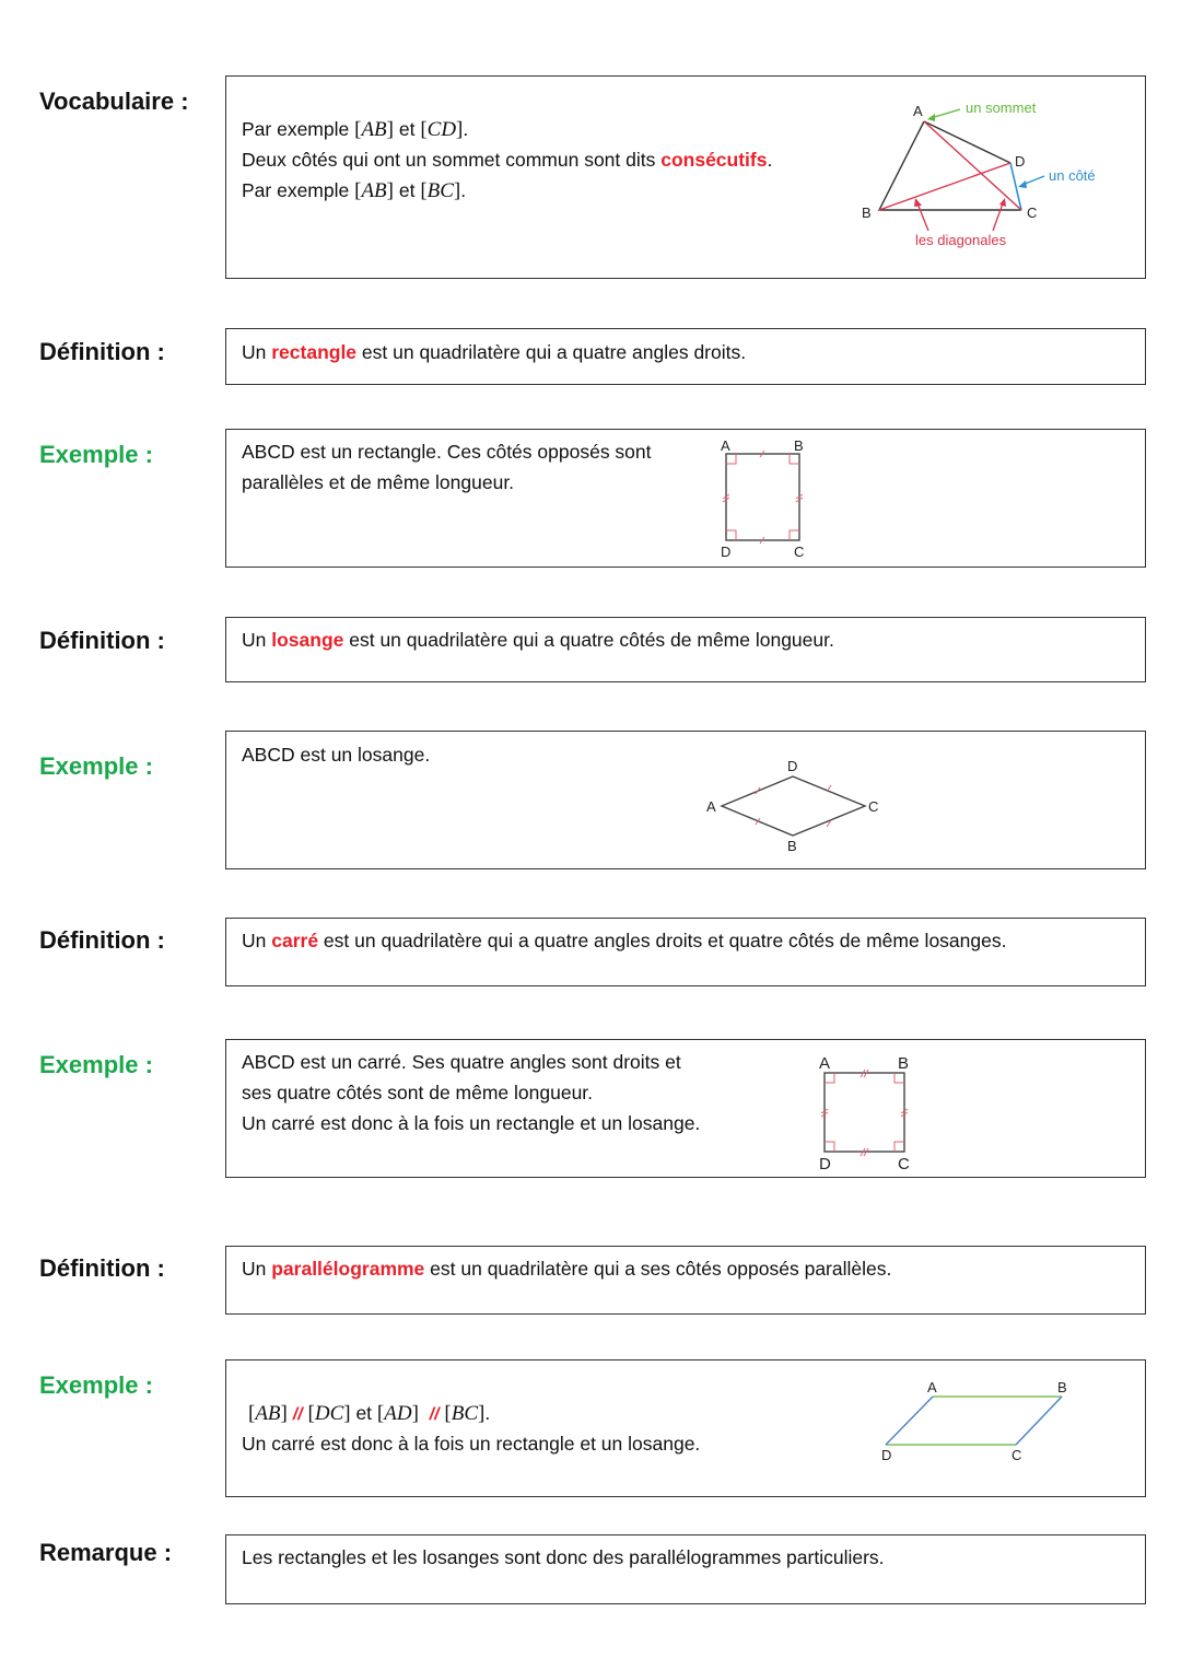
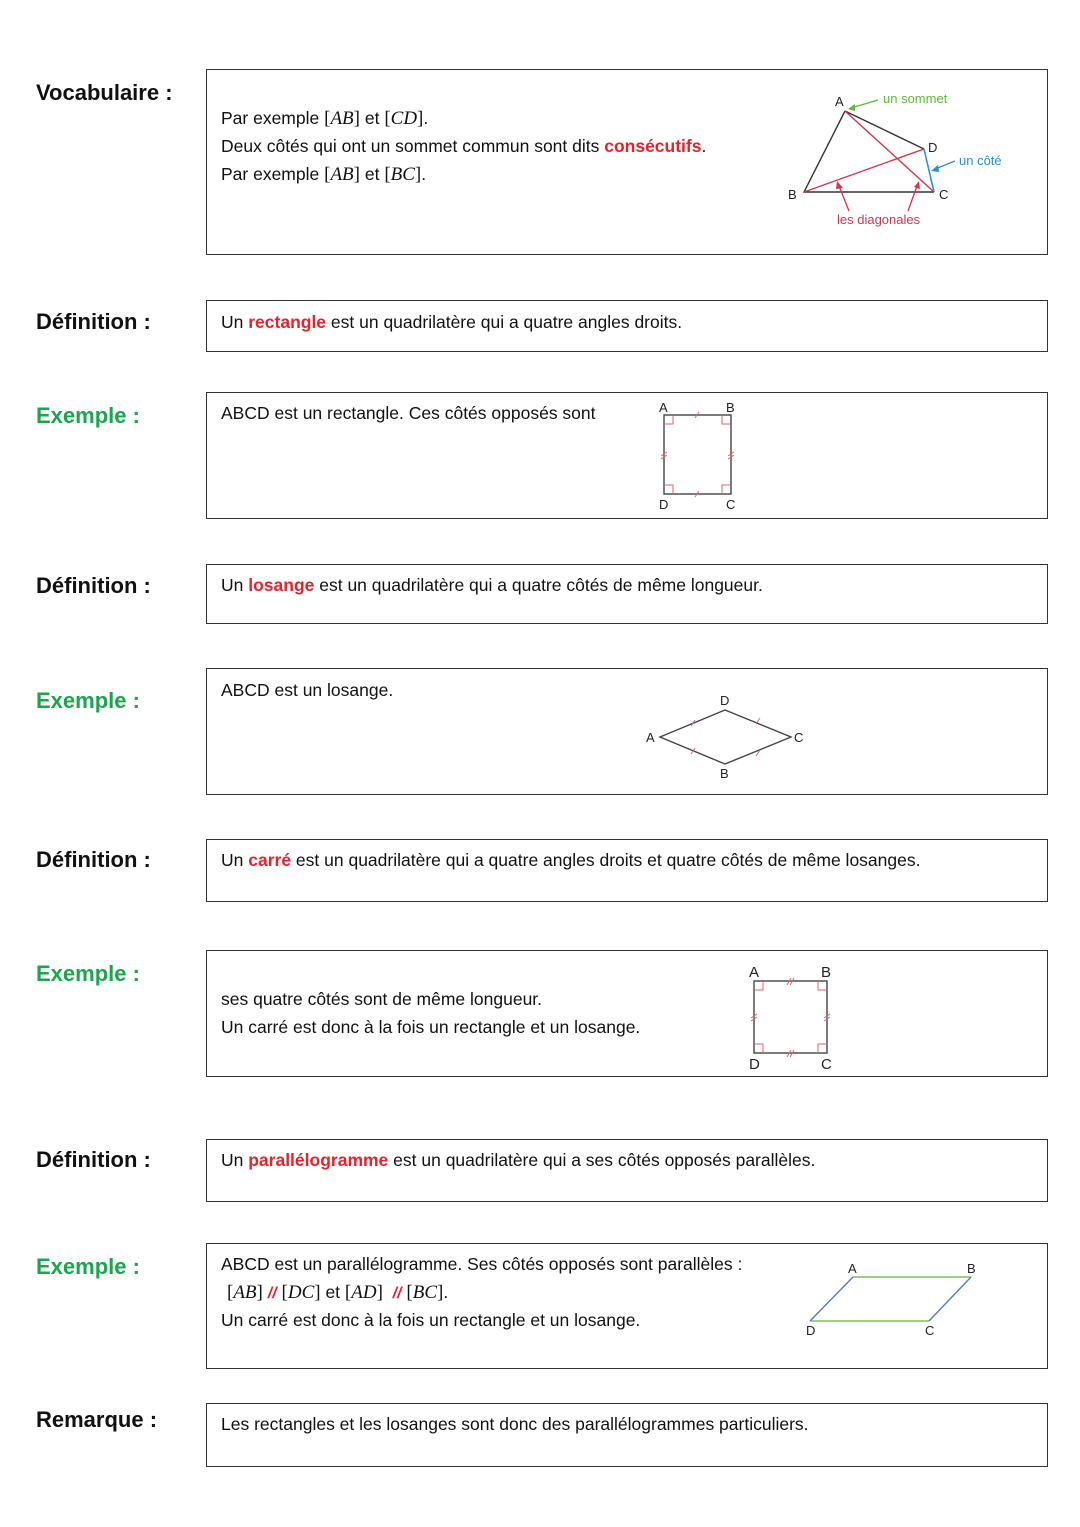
  Vocabulaire :
  Par exemple [AB] et [CD].
  Deux côtés qui ont un sommet commun sont dits consécutifs.
  Par exemple [AB] et [BC].
  A
  B
  C
  D
  un sommet
  un côté
  les diagonales
  Définition :
  Un rectangle est un quadrilatère qui a quatre angles droits.
  Exemple :
  ABCD est un rectangle. Ces côtés opposés sont
- parallèles et de même longueur.
  A
  B
  C
  D
  Définition :
  Un losange est un quadrilatère qui a quatre côtés de même longueur.
  Exemple :
  ABCD est un losange.
  A
  B
  C
  D
  Définition :
  Un carré est un quadrilatère qui a quatre angles droits et quatre côtés de même losanges.
  Exemple :
- ABCD est un carré. Ses quatre angles sont droits et
  ses quatre côtés sont de même longueur.
  Un carré est donc à la fois un rectangle et un losange.
  A
  B
  C
  D
  Définition :
  Un parallélogramme est un quadrilatère qui a ses côtés opposés parallèles.
  Exemple :
+ ABCD est un parallélogramme. Ses côtés opposés sont parallèles :
  [AB] // [DC] et [AD] // [BC].
  Un carré est donc à la fois un rectangle et un losange.
  A
  B
  C
  D
  Remarque :
  Les rectangles et les losanges sont donc des parallélogrammes particuliers.
